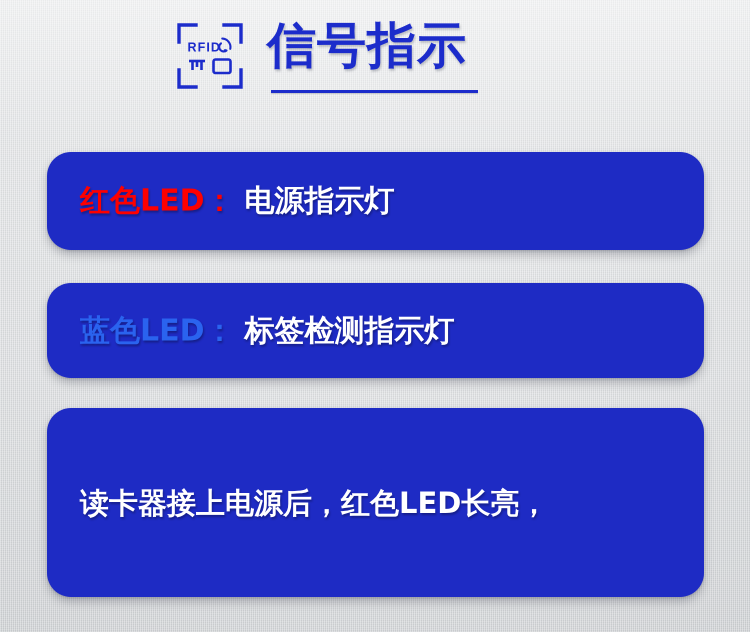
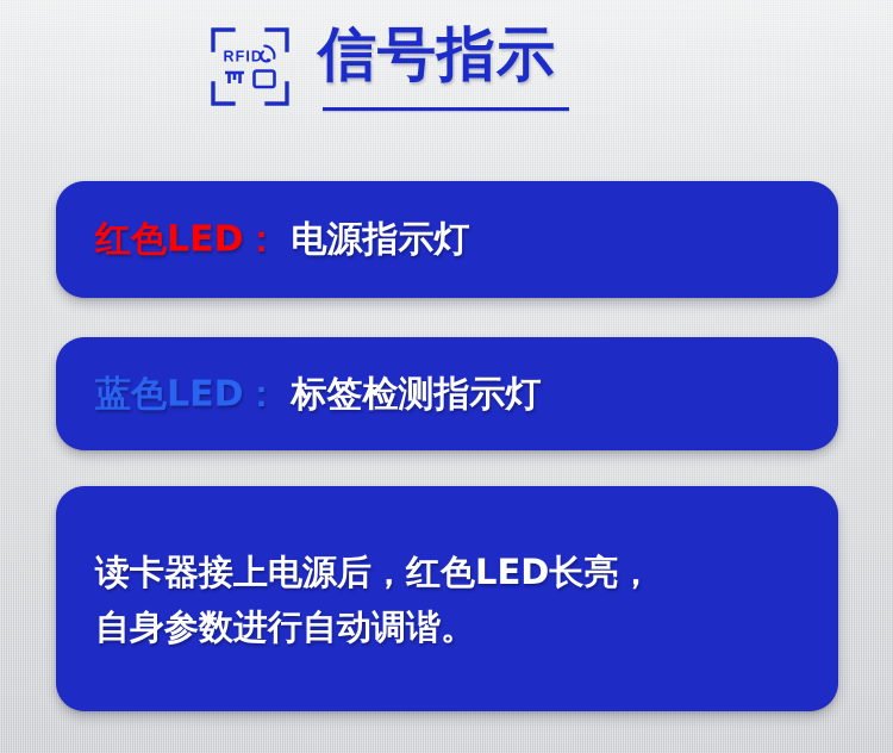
  RFID
  信号指示
  红色LED： 电源指示灯
  蓝色LED： 标签检测指示灯
  读卡器接上电源后，红色LED长亮，
+ 自身参数进行自动调谐。
